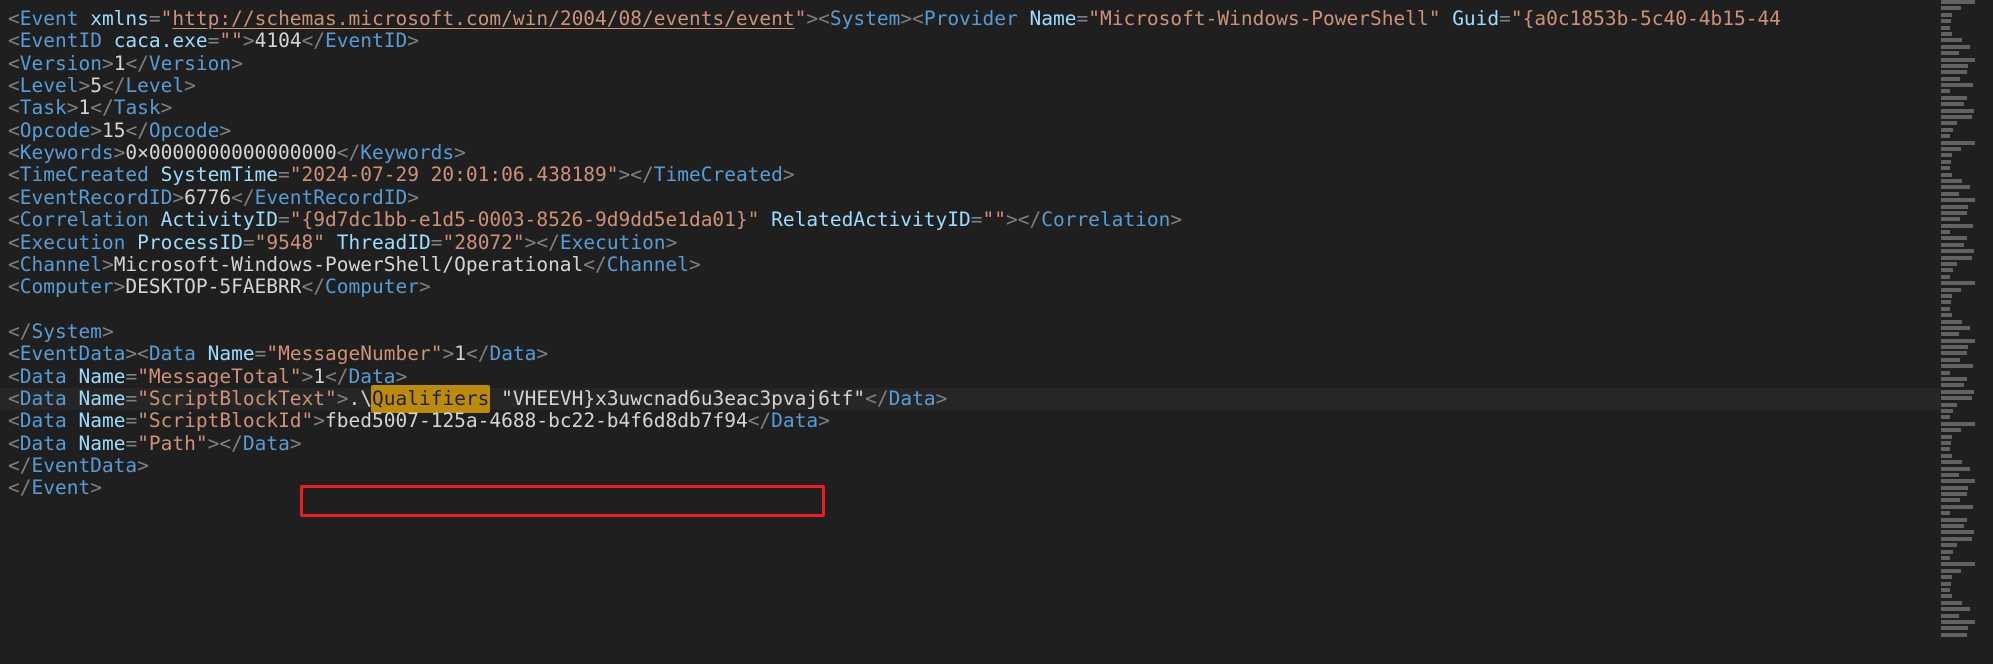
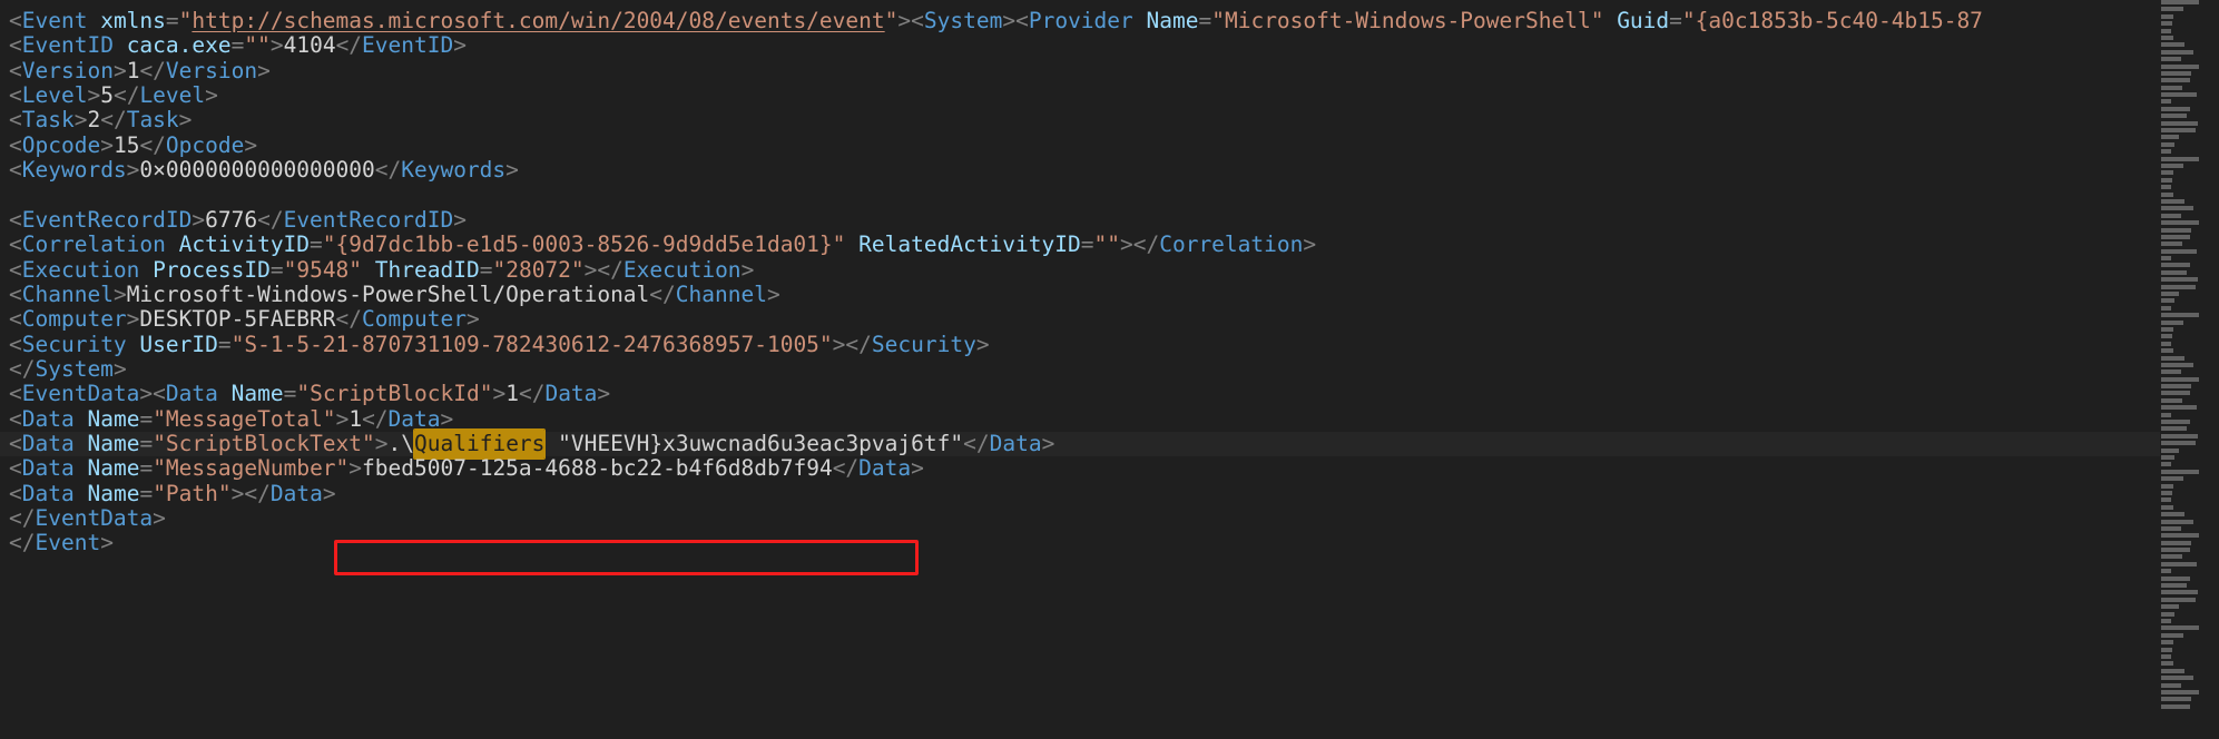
- <Event xmlns="http://schemas.microsoft.com/win/2004/08/events/event"><System><Provider Name="Microsoft-Windows-PowerShell" Guid="{a0c1853b-5c40-4b15-44
+ <Event xmlns="http://schemas.microsoft.com/win/2004/08/events/event"><System><Provider Name="Microsoft-Windows-PowerShell" Guid="{a0c1853b-5c40-4b15-87
  <EventID caca.exe="">4104</EventID>
  <Version>1</Version>
  <Level>5</Level>
- <Task>1</Task>
+ <Task>2</Task>
  <Opcode>15</Opcode>
  <Keywords>0×0000000000000000</Keywords>
- <TimeCreated SystemTime="2024-07-29 20:01:06.438189"></TimeCreated>
  <EventRecordID>6776</EventRecordID>
  <Correlation ActivityID="{9d7dc1bb-e1d5-0003-8526-9d9dd5e1da01}" RelatedActivityID=""></Correlation>
  <Execution ProcessID="9548" ThreadID="28072"></Execution>
  <Channel>Microsoft-Windows-PowerShell/Operational</Channel>
  <Computer>DESKTOP-5FAEBRR</Computer>
+ <Security UserID="S-1-5-21-870731109-782430612-2476368957-1005"></Security>
  </System>
- <EventData><Data Name="MessageNumber">1</Data>
+ <EventData><Data Name="ScriptBlockId">1</Data>
  <Data Name="MessageTotal">1</Data>
  <Data Name="ScriptBlockText">.\Qualifiers "VHEEVH}x3uwcnad6u3eac3pvaj6tf"</Data>
- <Data Name="ScriptBlockId">fbed5007-125a-4688-bc22-b4f6d8db7f94</Data>
+ <Data Name="MessageNumber">fbed5007-125a-4688-bc22-b4f6d8db7f94</Data>
  <Data Name="Path"></Data>
  </EventData>
  </Event>
